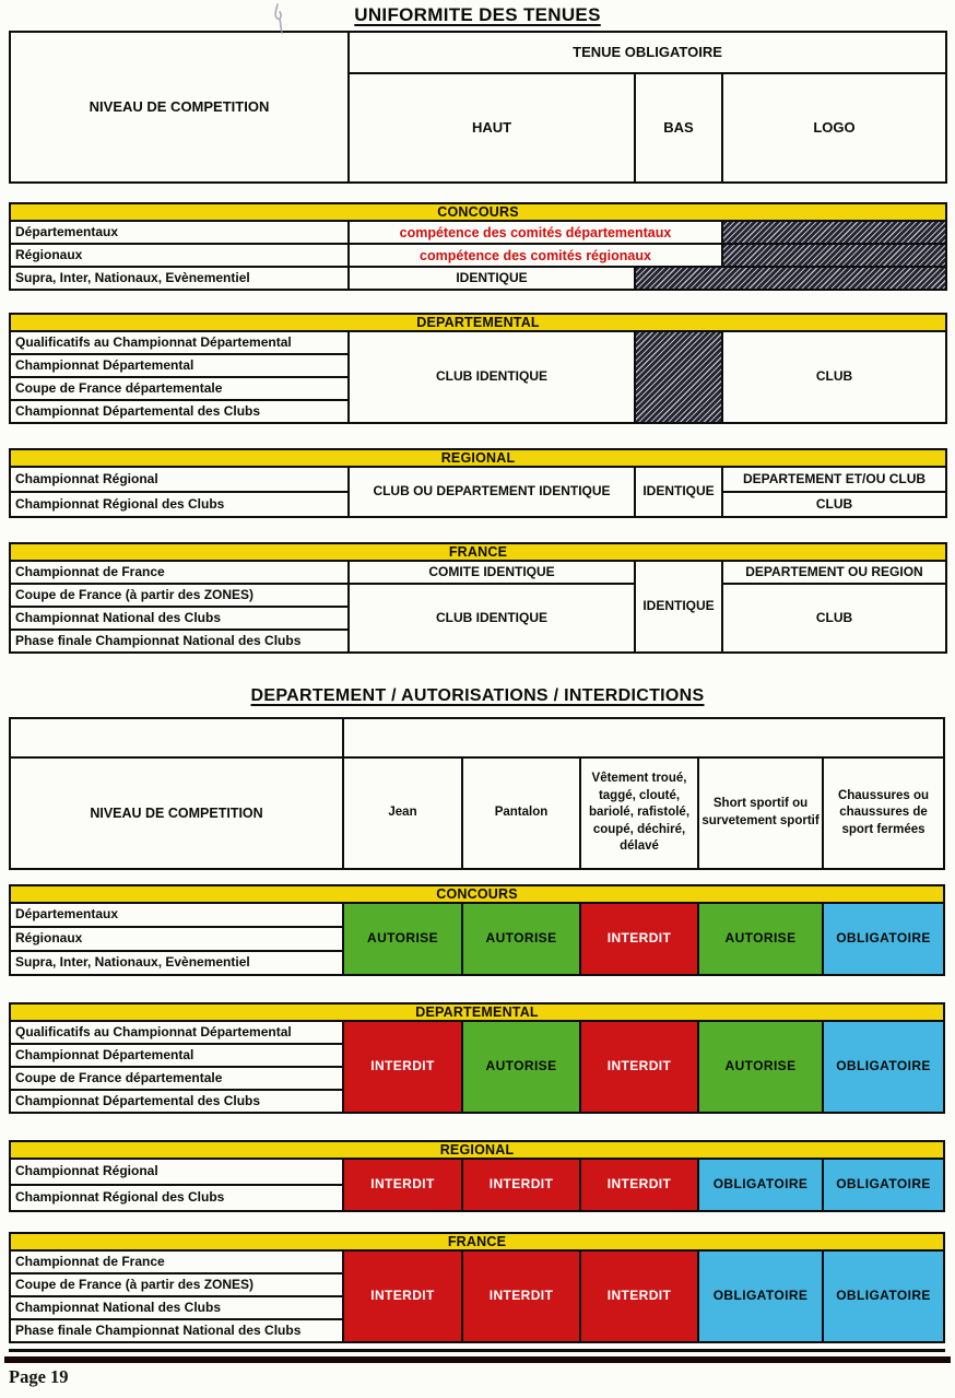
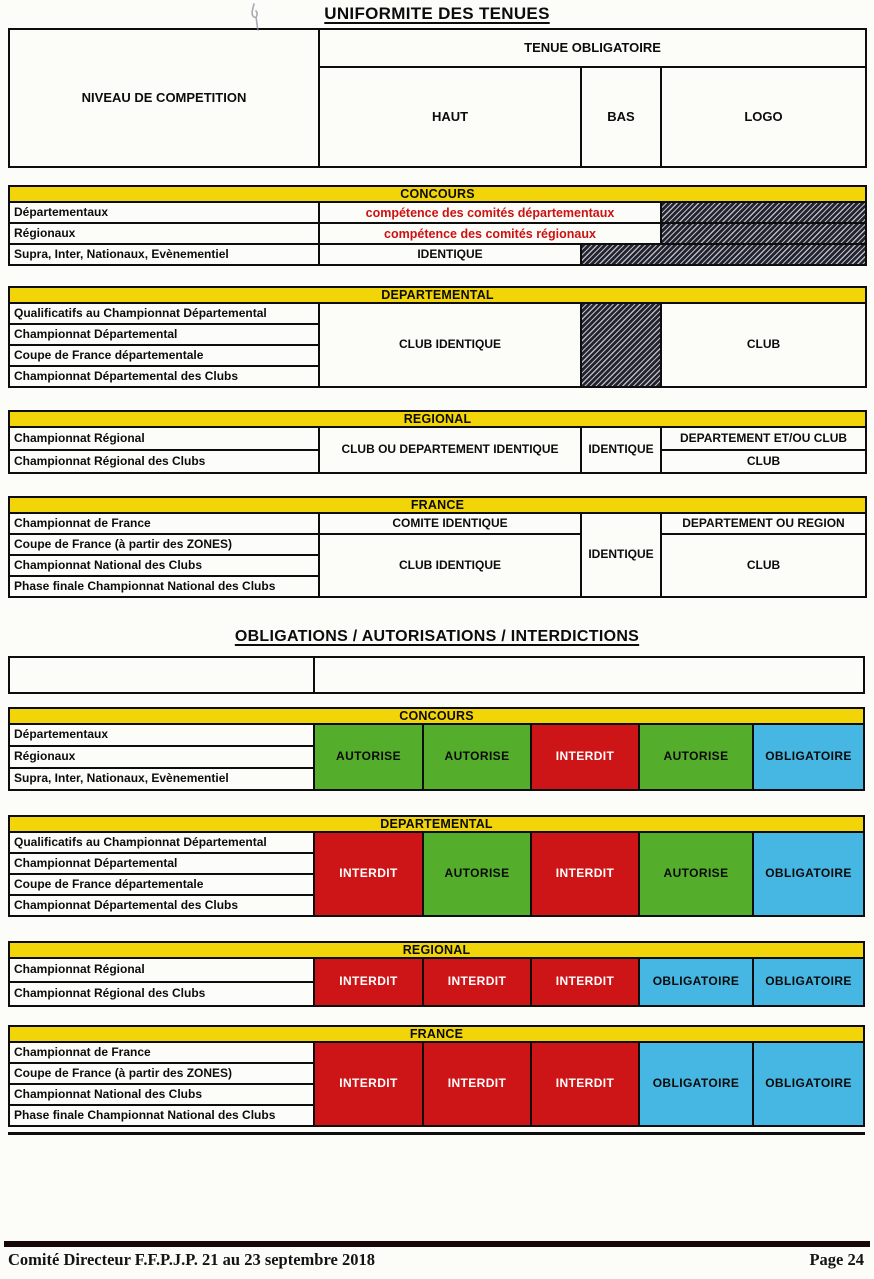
  UNIFORMITE DES TENUES
  NIVEAU DE COMPETITION	TENUE OBLIGATOIRE
  HAUT	BAS	LOGO
  CONCOURS
  Départementaux	compétence des comités départementaux
  Régionaux	compétence des comités régionaux
  Supra, Inter, Nationaux, Evènementiel	IDENTIQUE
  DEPARTEMENTAL
  Qualificatifs au Championnat Départemental	CLUB IDENTIQUE		CLUB
  Championnat Départemental
  Coupe de France départementale
  Championnat Départemental des Clubs
  REGIONAL
  Championnat Régional	CLUB OU DEPARTEMENT IDENTIQUE	IDENTIQUE	DEPARTEMENT ET/OU CLUB
  Championnat Régional des Clubs	CLUB
  FRANCE
  Championnat de France	COMITE IDENTIQUE	IDENTIQUE	DEPARTEMENT OU REGION
  Coupe de France (à partir des ZONES)	CLUB IDENTIQUE	CLUB
  Championnat National des Clubs
  Phase finale Championnat National des Clubs
- DEPARTEMENT / AUTORISATIONS / INTERDICTIONS
+ OBLIGATIONS / AUTORISATIONS / INTERDICTIONS
- NIVEAU DE COMPETITION	Jean	Pantalon	Vêtement troué, taggé, clouté, bariolé, rafistolé, coupé, déchiré, délavé	Short sportif ou survetement sportif	Chaussures ou chaussures de sport fermées
  CONCOURS
  Départementaux	AUTORISE	AUTORISE	INTERDIT	AUTORISE	OBLIGATOIRE
  Régionaux
  Supra, Inter, Nationaux, Evènementiel
  DEPARTEMENTAL
  Qualificatifs au Championnat Départemental	INTERDIT	AUTORISE	INTERDIT	AUTORISE	OBLIGATOIRE
  Championnat Départemental
  Coupe de France départementale
  Championnat Départemental des Clubs
  REGIONAL
  Championnat Régional	INTERDIT	INTERDIT	INTERDIT	OBLIGATOIRE	OBLIGATOIRE
  Championnat Régional des Clubs
  FRANCE
  Championnat de France	INTERDIT	INTERDIT	INTERDIT	OBLIGATOIRE	OBLIGATOIRE
  Coupe de France (à partir des ZONES)
  Championnat National des Clubs
  Phase finale Championnat National des Clubs
+ Comité Directeur F.F.P.J.P. 21 au 23 septembre 2018
- Page 19
+ Page 24
